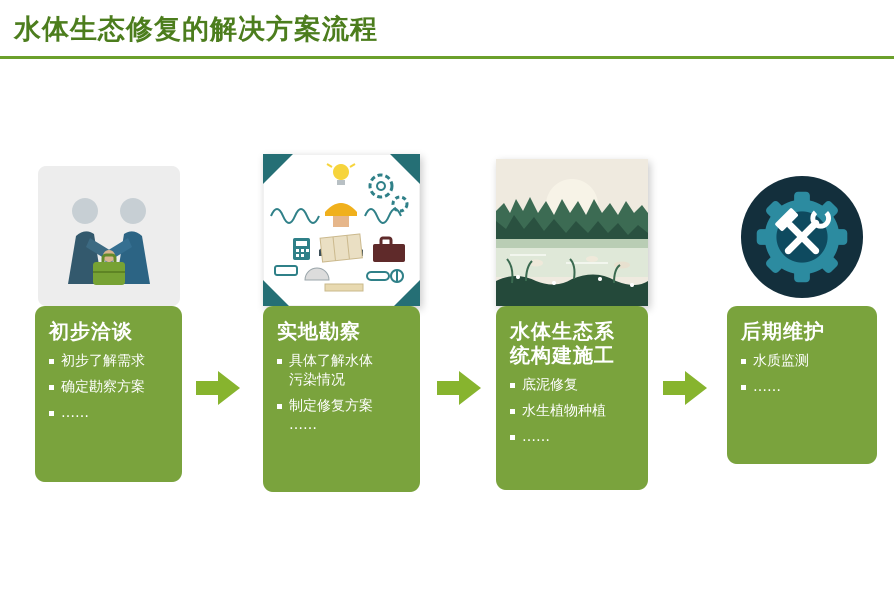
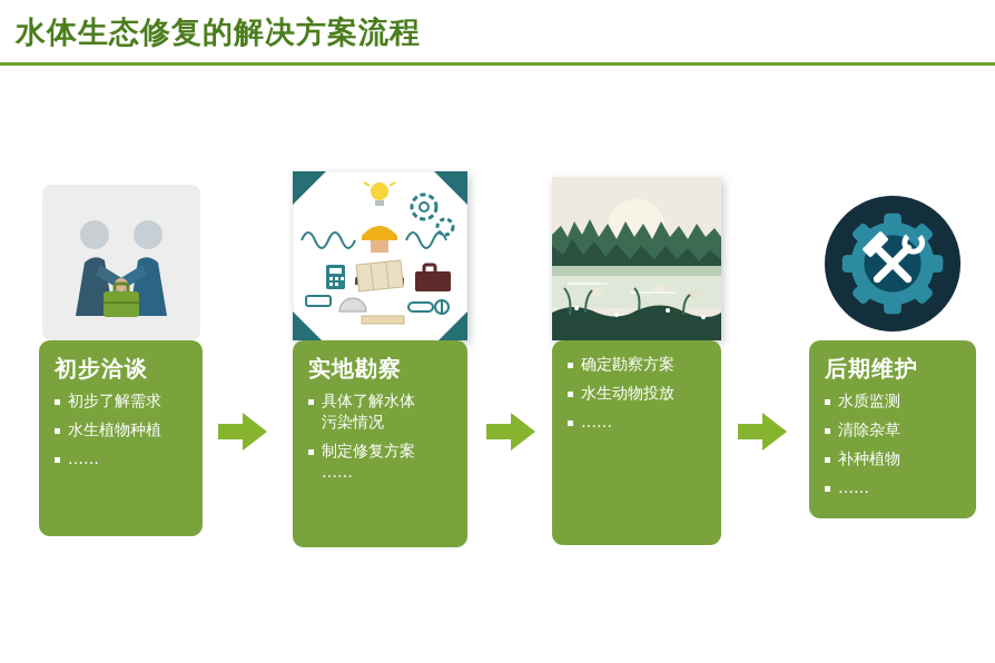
  水体生态修复的解决方案流程
  初步洽谈
  初步了解需求
- 确定勘察方案
+ 水生植物种植
  ……
  实地勘察
  具体了解水体
  污染情况
  制定修复方案
  ……
- 水体生态系
- 统构建施工
- 底泥修复
- 水生植物种植
+ 确定勘察方案
+ 水生动物投放
  ……
  后期维护
  水质监测
+ 清除杂草
+ 补种植物
  ……
